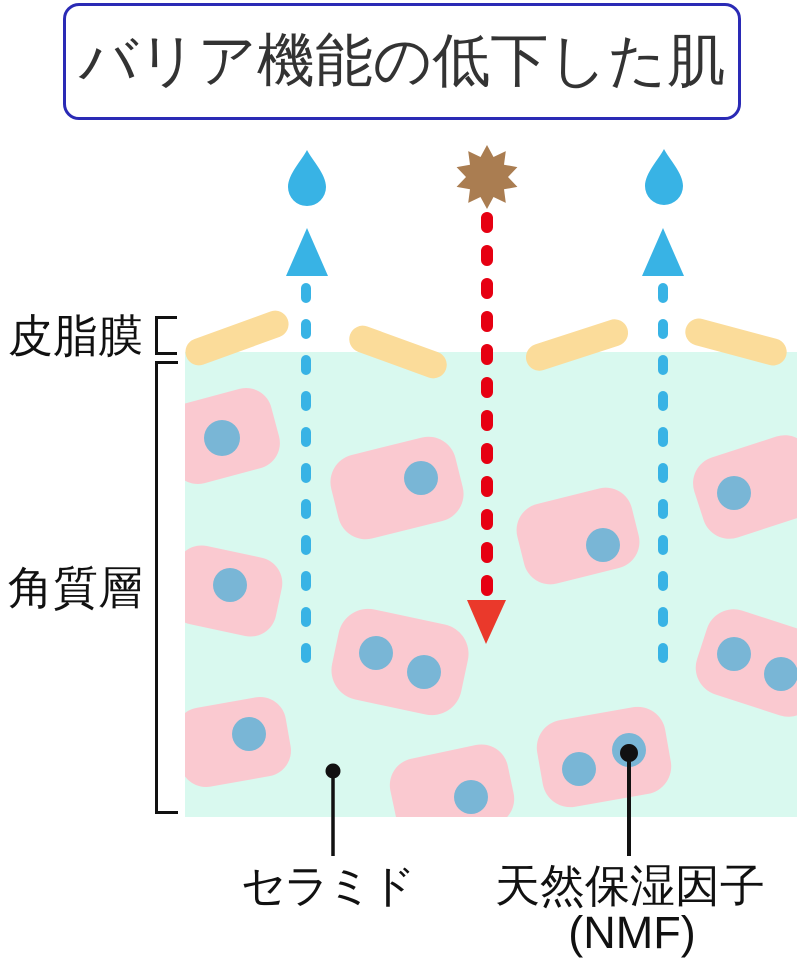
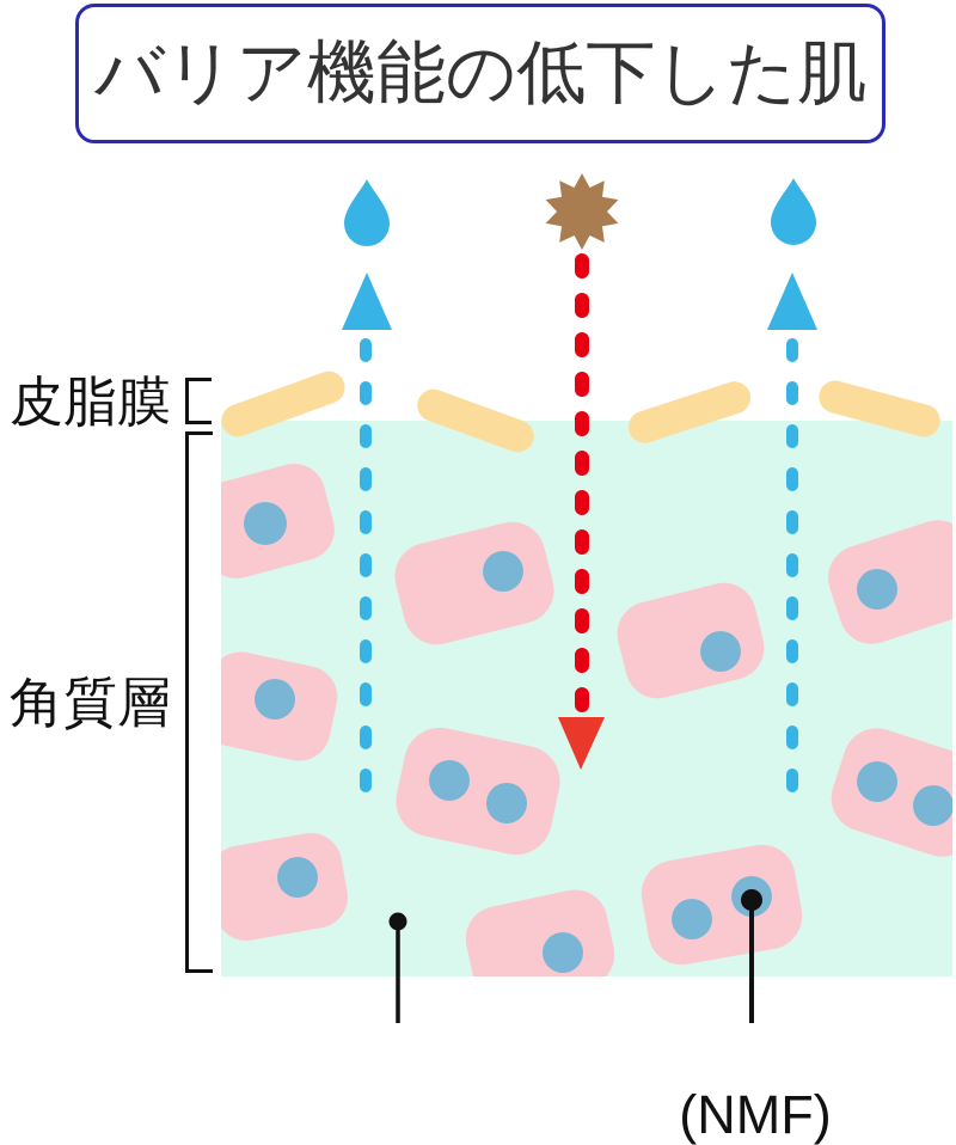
  バリア機能の低下した肌
  皮脂膜
  角質層
- セラミド
- 天然保湿因子
  (NMF)
